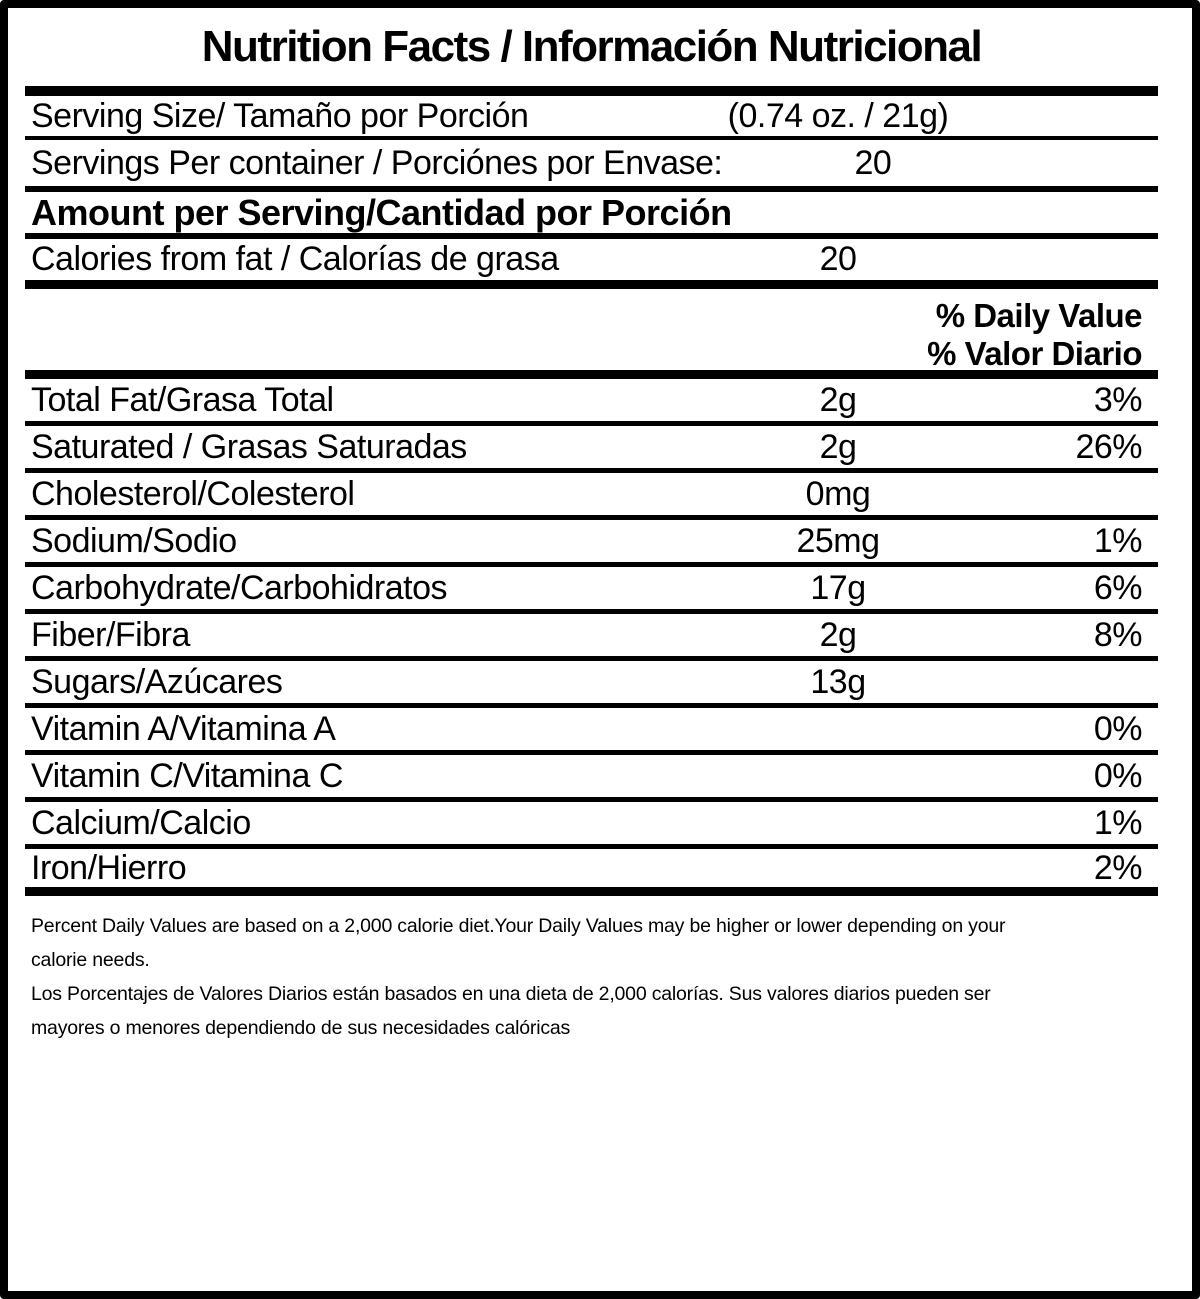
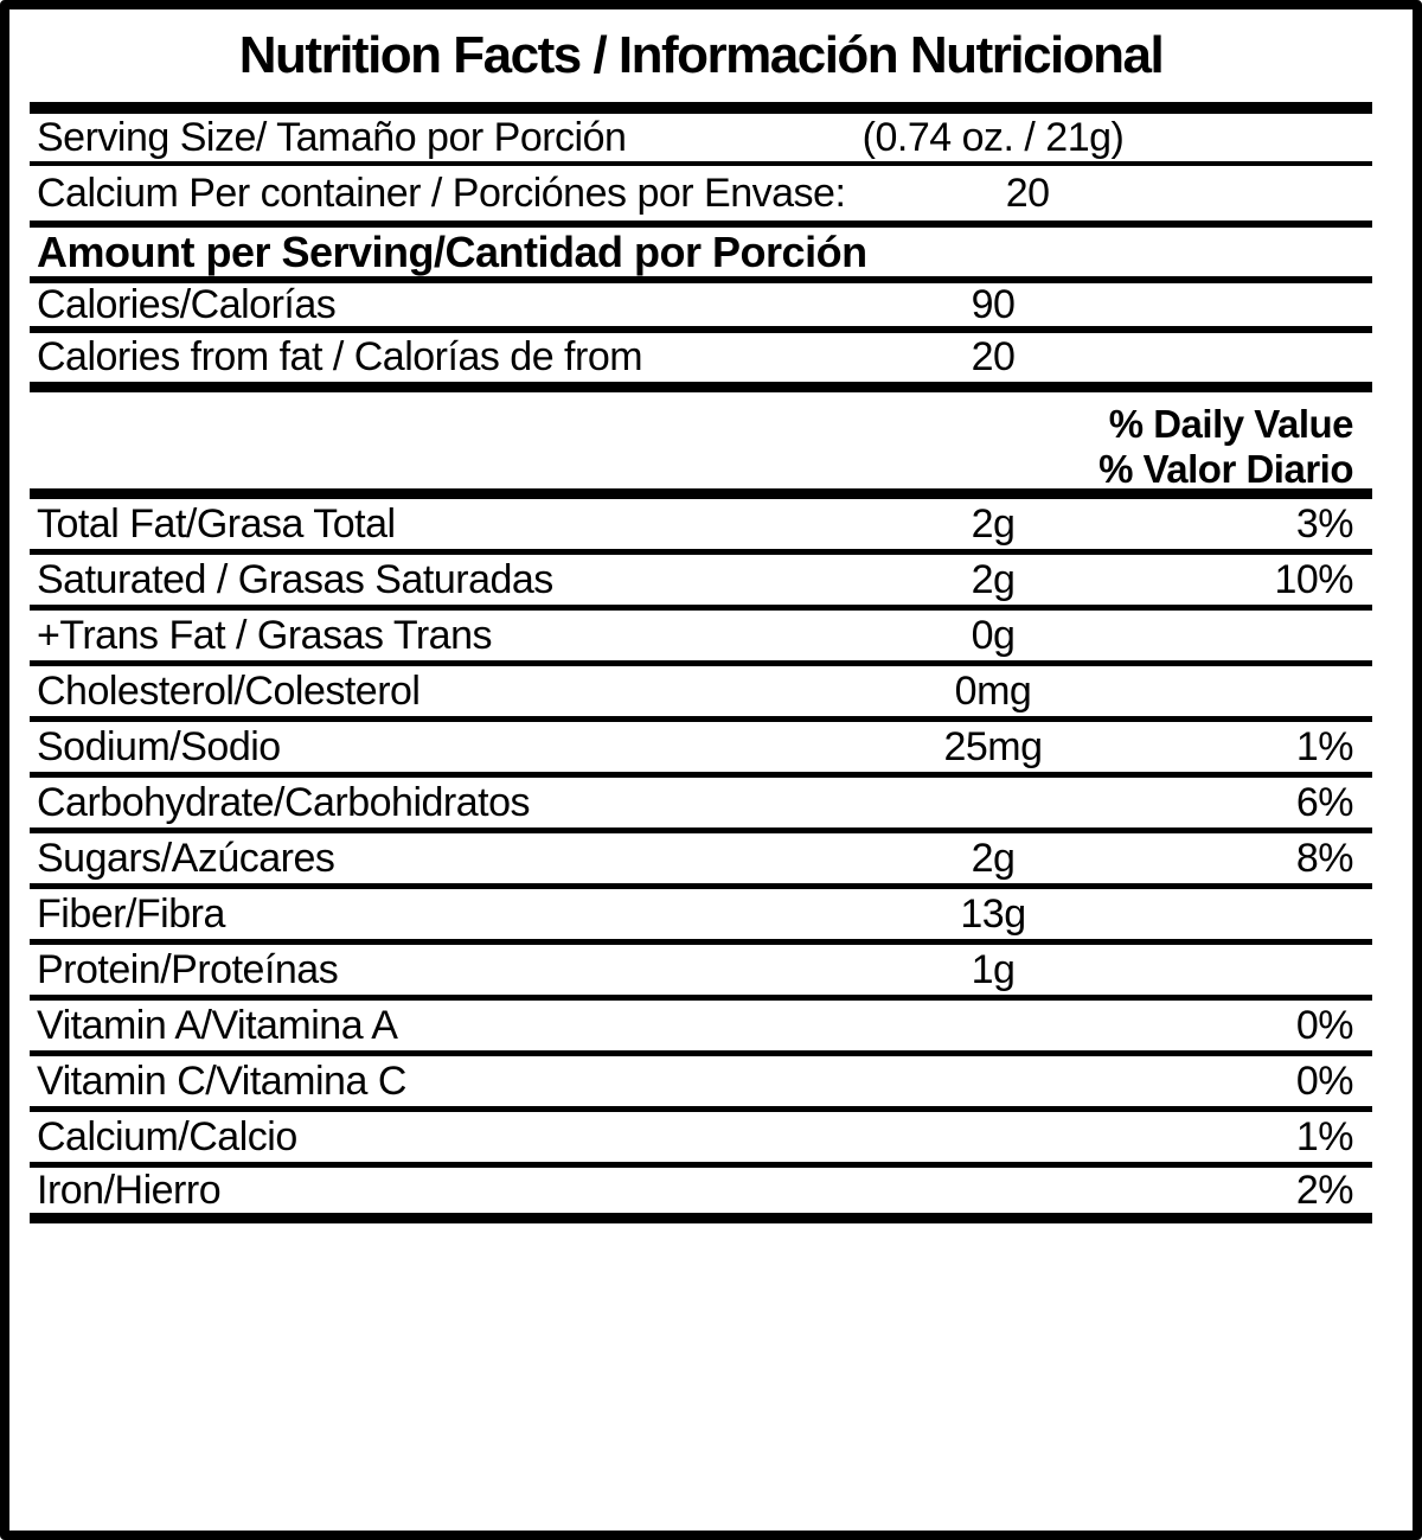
  Nutrition Facts / Información Nutricional
  Serving Size/ Tamaño por Porción
  (0.74 oz. / 21g)
- Servings Per container / Porciónes por Envase:
+ Calcium Per container / Porciónes por Envase:
  20
  Amount per Serving/Cantidad por Porción
+ Calories/Calorías
+ 90
- Calories from fat / Calorías de grasa
+ Calories from fat / Calorías de from
  20
  % Daily Value
  % Valor Diario
  Total Fat/Grasa Total
  2g
  3%
  Saturated / Grasas Saturadas
  2g
- 26%
+ 10%
+ +Trans Fat / Grasas Trans
+ 0g
  Cholesterol/Colesterol
  0mg
  Sodium/Sodio
  25mg
  1%
  Carbohydrate/Carbohidratos
- 17g
  6%
- Fiber/Fibra
+ Sugars/Azúcares
  2g
  8%
- Sugars/Azúcares
+ Fiber/Fibra
  13g
+ Protein/Proteínas
+ 1g
  Vitamin A/Vitamina A
  0%
  Vitamin C/Vitamina C
  0%
  Calcium/Calcio
  1%
  Iron/Hierro
  2%
- Percent Daily Values are based on a 2,000 calorie diet.Your Daily Values may be higher or lower depending on your
- calorie needs.
- Los Porcentajes de Valores Diarios están basados en una dieta de 2,000 calorías. Sus valores diarios pueden ser
- mayores o menores dependiendo de sus necesidades calóricas
